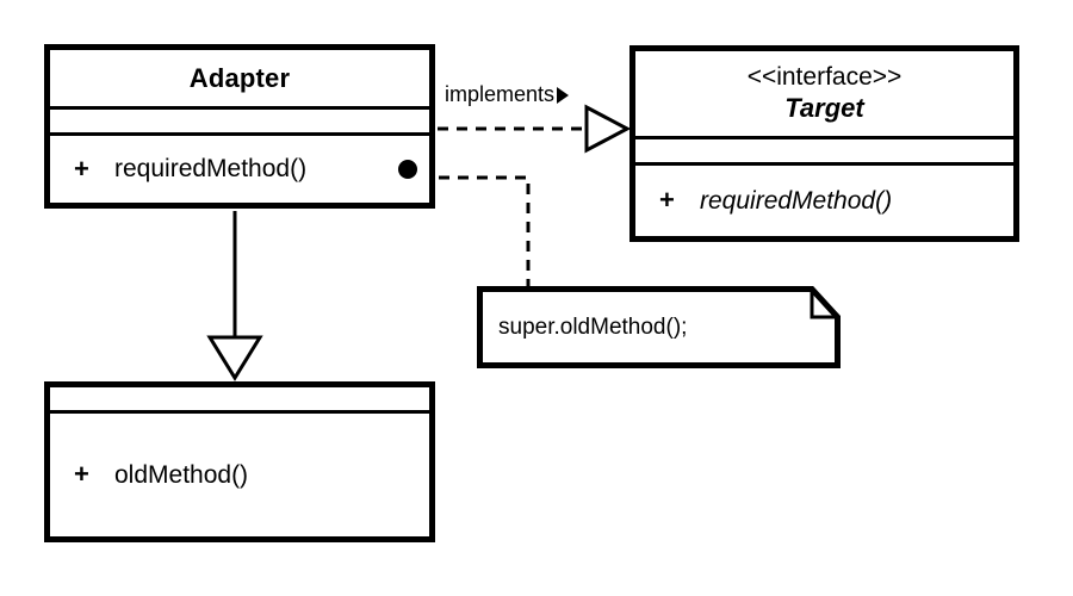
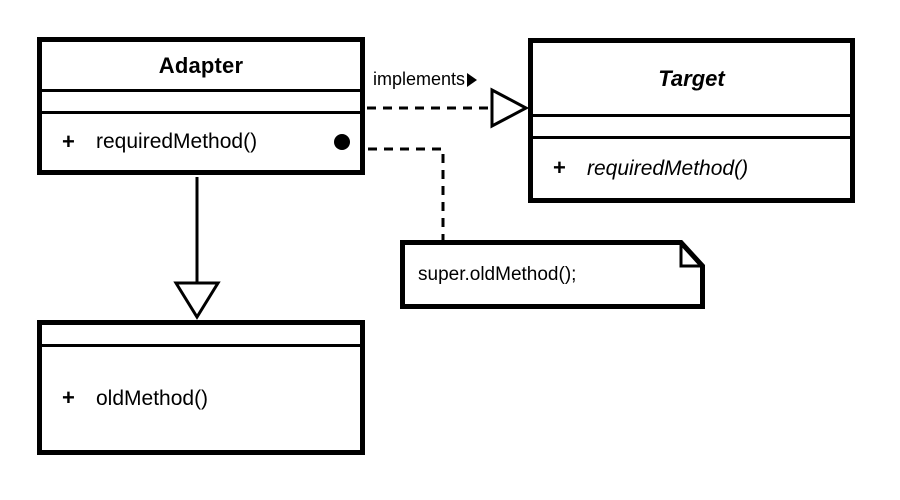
  Adapter
  +
  requiredMethod()
- <<interface>>
  Target
  +
  requiredMethod()
  +
  oldMethod()
  super.oldMethod();
  implements
